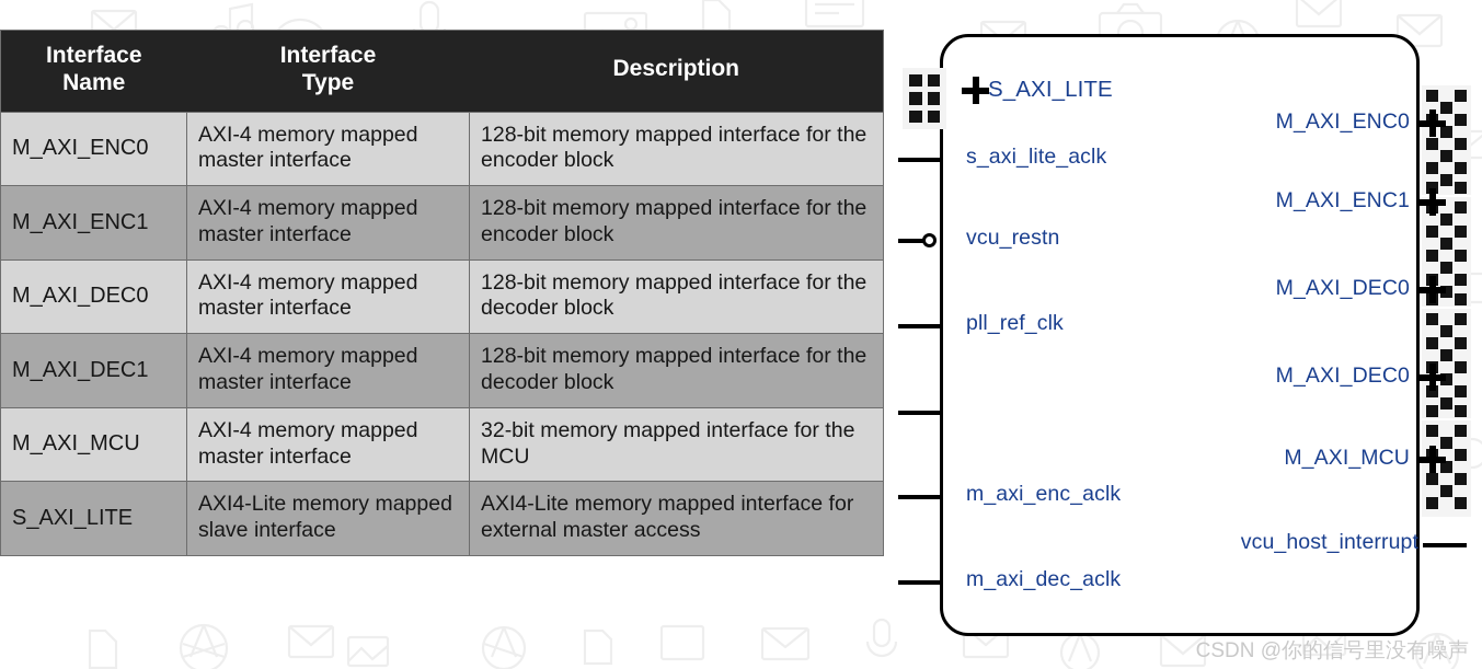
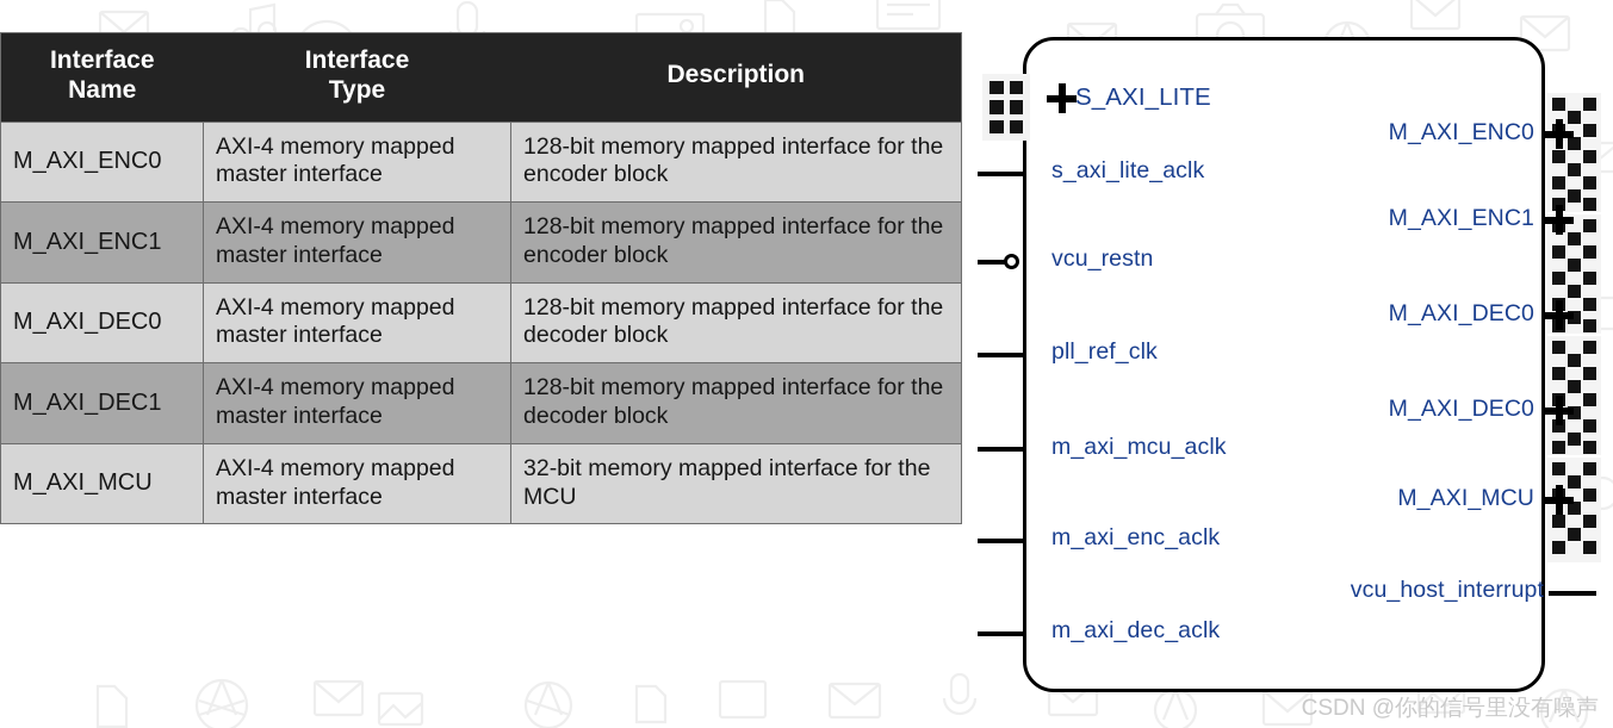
  Interface Name	Interface Type	Description
  M_AXI_ENC0	AXI-4 memory mapped master interface	128-bit memory mapped interface for the encoder block
  M_AXI_ENC1	AXI-4 memory mapped master interface	128-bit memory mapped interface for the encoder block
  M_AXI_DEC0	AXI-4 memory mapped master interface	128-bit memory mapped interface for the decoder block
  M_AXI_DEC1	AXI-4 memory mapped master interface	128-bit memory mapped interface for the decoder block
  M_AXI_MCU	AXI-4 memory mapped master interface	32-bit memory mapped interface for the MCU
- S_AXI_LITE	AXI4-Lite memory mapped slave interface	AXI4-Lite memory mapped interface for external master access
  S_AXI_LITE
  s_axi_lite_aclk
  vcu_restn
  pll_ref_clk
+ m_axi_mcu_aclk
  m_axi_enc_aclk
  m_axi_dec_aclk
  M_AXI_ENC0
  M_AXI_ENC1
  M_AXI_DEC0
  M_AXI_DEC0
  M_AXI_MCU
  vcu_host_interrupt
  CSDN @你的信号里没有噪声
